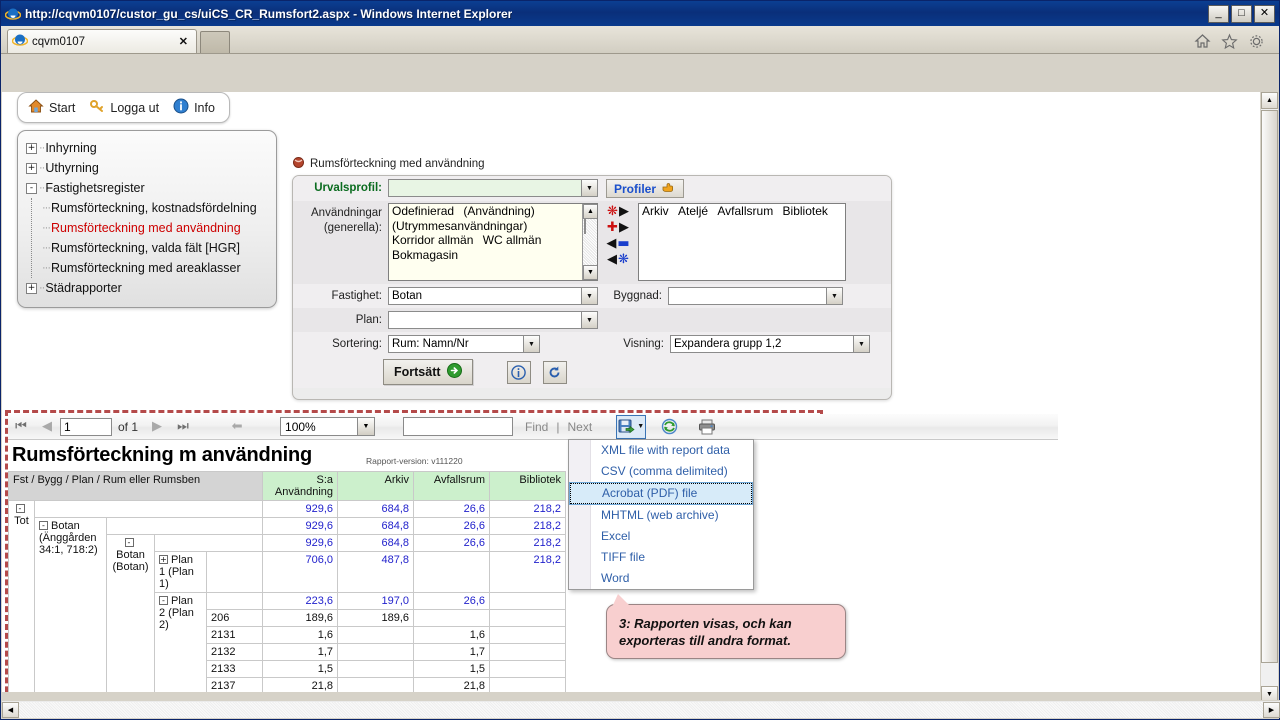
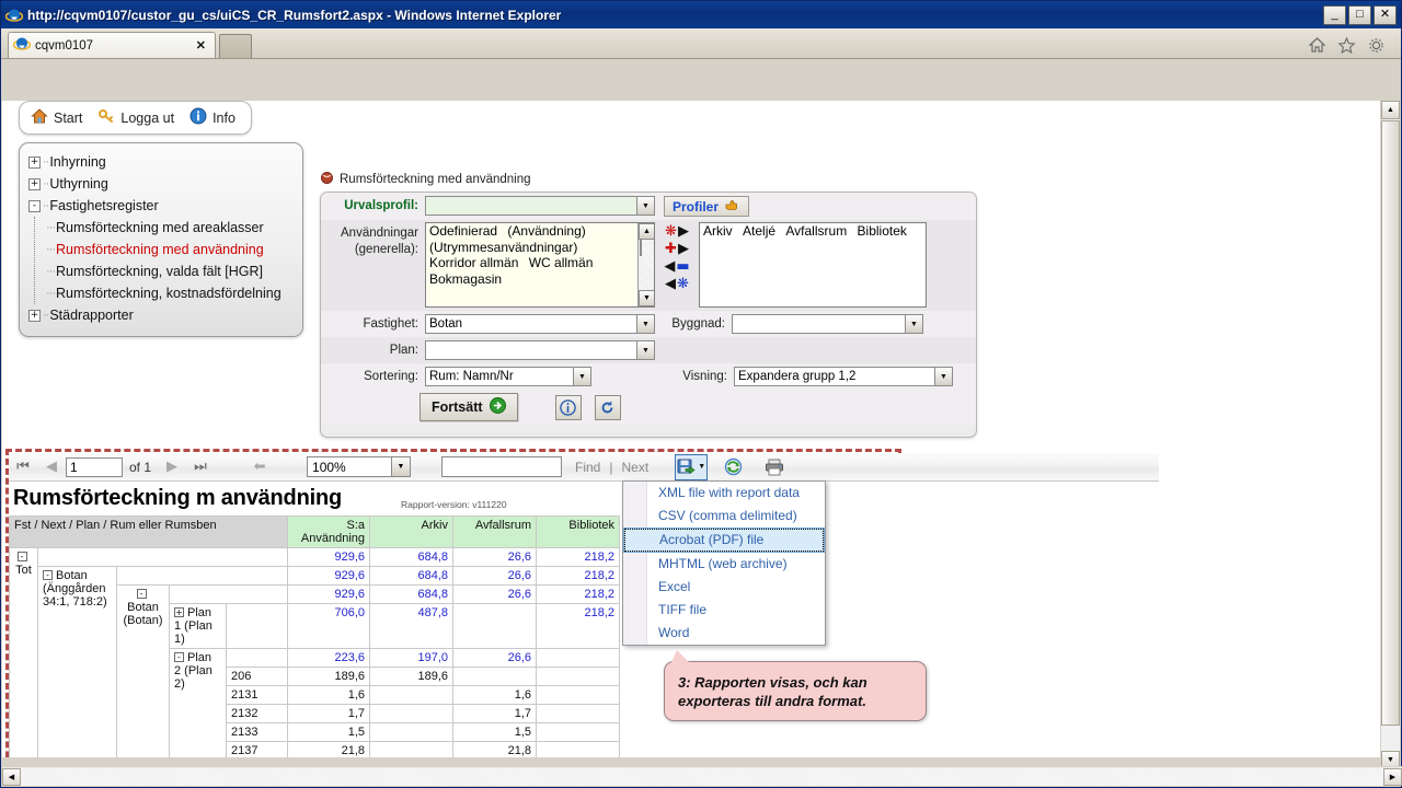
  http://cqvm0107/custor_gu_cs/uiCS_CR_Rumsfort2.aspx - Windows Internet Explorer
  _
  □
  ✕
  cqvm0107
  ✕
  Start
  Logga ut
  Info
  +
  ··
  Inhyrning
  +
  ··
  Uthyrning
  -
  ··
  Fastighetsregister
  ···
- Rumsförteckning, kostnadsfördelning
+ Rumsförteckning med areaklasser
  ···
  Rumsförteckning med användning
  ···
  Rumsförteckning, valda fält [HGR]
  ···
- Rumsförteckning med areaklasser
+ Rumsförteckning, kostnadsfördelning
  +
  ··
  Städrapporter
  Rumsförteckning med användning
  Urvalsprofil:
  Profiler
  Användningar
  (generella):
  Odefinierad (Användning) (Utrymmesanvändningar) Korridor allmän WC allmän Bokmagasin
  ❋
  ▶
  ✚
  ▶
  ◀
  ▬
  ◀
  ❋
  Arkiv Ateljé Avfallsrum Bibliotek
  Fastighet:
  Botan
  Byggnad:
  Plan:
  Sortering:
  Rum: Namn/Nr
  Visning:
  Expandera grupp 1,2
  Fortsätt
  ⏮
  ◀
  1
  of 1
  ▶
  ⏭
  ⬅
  100%
  Find
  |
  Next
  XML file with report data
  CSV (comma delimited)
  Acrobat (PDF) file
  MHTML (web archive)
  Excel
  TIFF file
  Word
  Rumsförteckning m användning
  Rapport-version: v111220
- Fst / Bygg / Plan / Rum eller Rumsben	S:a Användning	Arkiv	Avfallsrum	Bibliotek
+ Fst / Next / Plan / Rum eller Rumsben	S:a Användning	Arkiv	Avfallsrum	Bibliotek
  - Tot		929,6	684,8	26,6	218,2
  - Botan (Änggården 34:1, 718:2)		929,6	684,8	26,6	218,2
  - Botan (Botan)		929,6	684,8	26,6	218,2
  + Plan 1 (Plan 1)		706,0	487,8		218,2
  - Plan 2 (Plan 2)		223,6	197,0	26,6
  206	189,6	189,6
  2131	1,6		1,6
  2132	1,7		1,7
  2133	1,5		1,5
  2137	21,8		21,8
  3: Rapporten visas, och kan exporteras till andra format.
